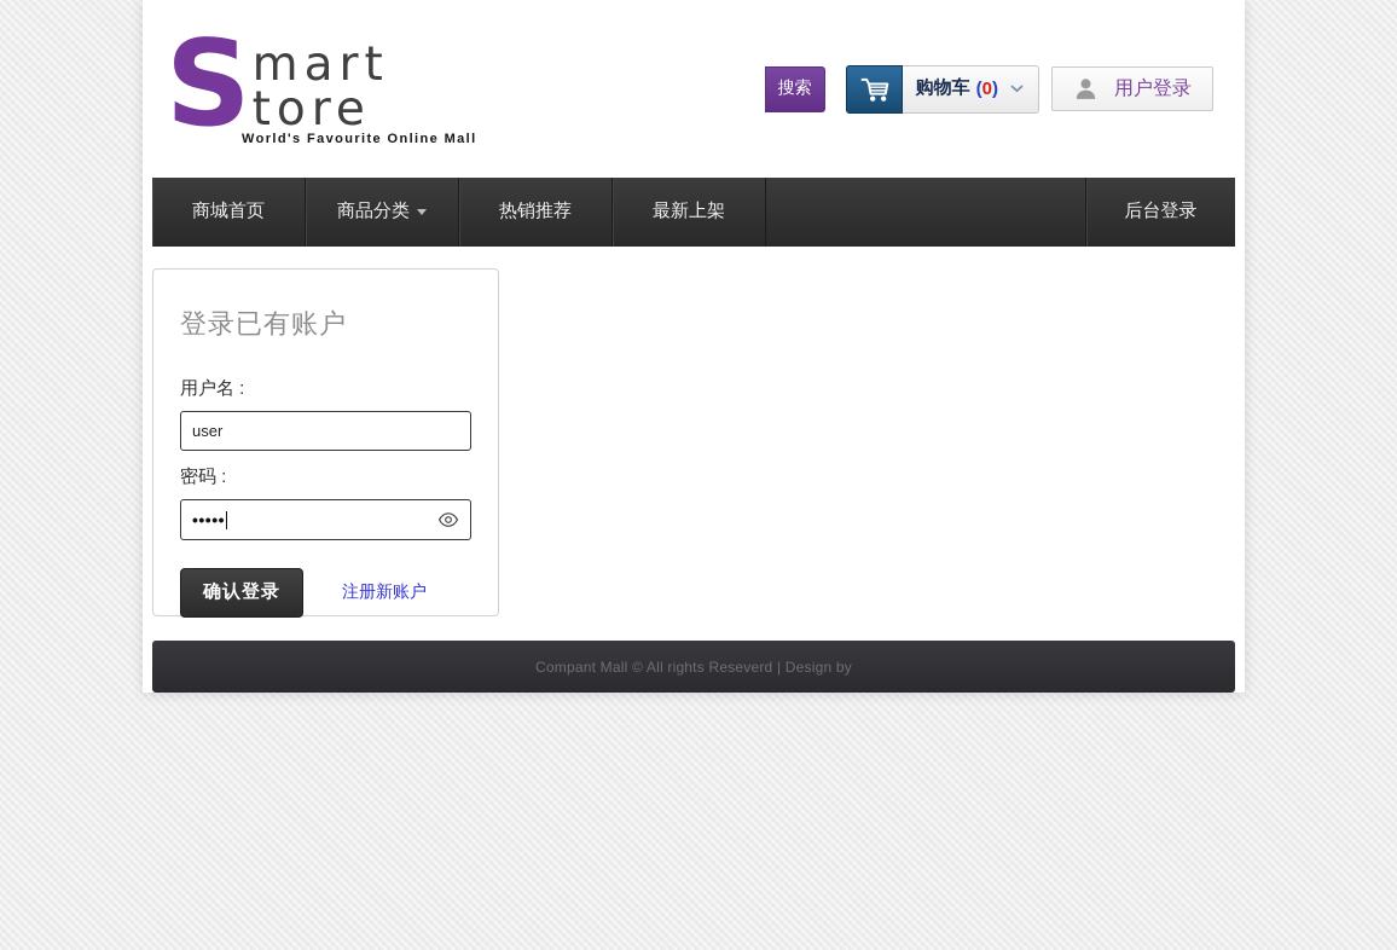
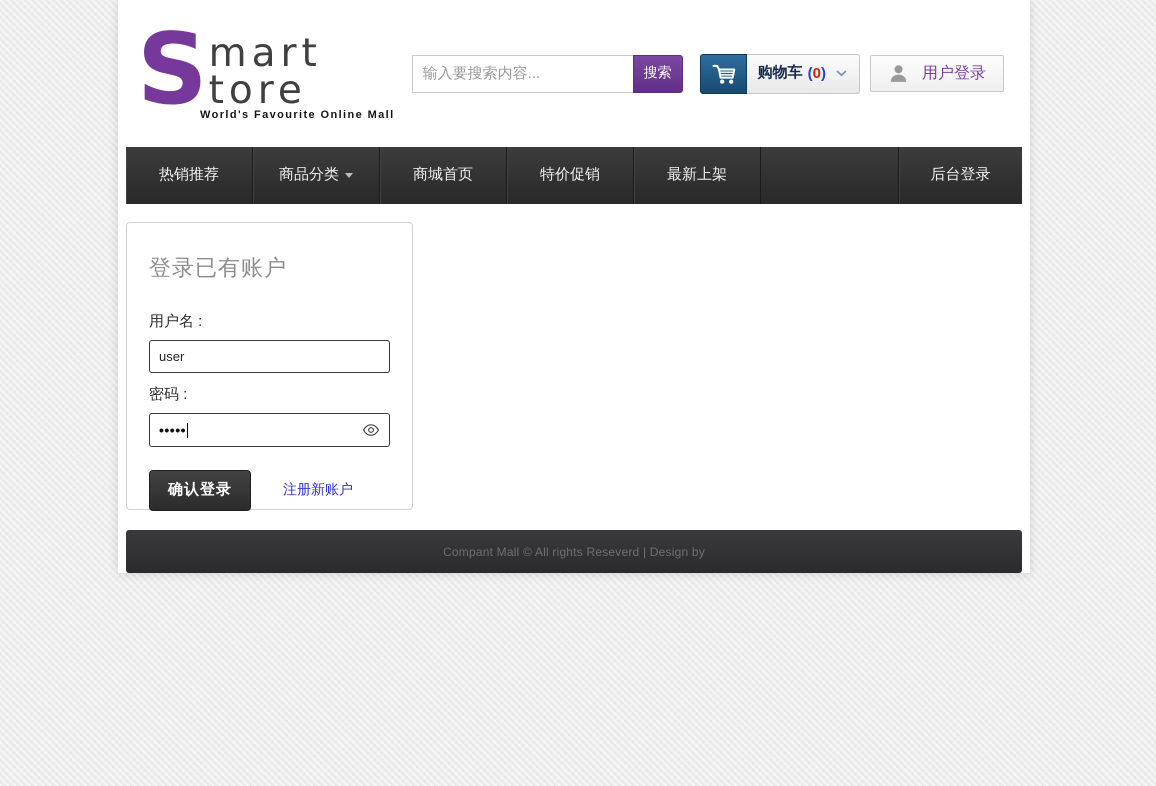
  S
  mart
  tore
  World's Favourite Online Mall
+ 输入要搜索内容...
  搜索
  购物车
  (0)
  用户登录
- 商城首页
+ 热销推荐
  商品分类
- 热销推荐
+ 商城首页
+ 特价促销
  最新上架
  后台登录
  登录已有账户
  用户名 :
  user
  密码 :
  •••••
  确认登录
  注册新账户
  Compant Mall © All rights Reseverd | Design by
